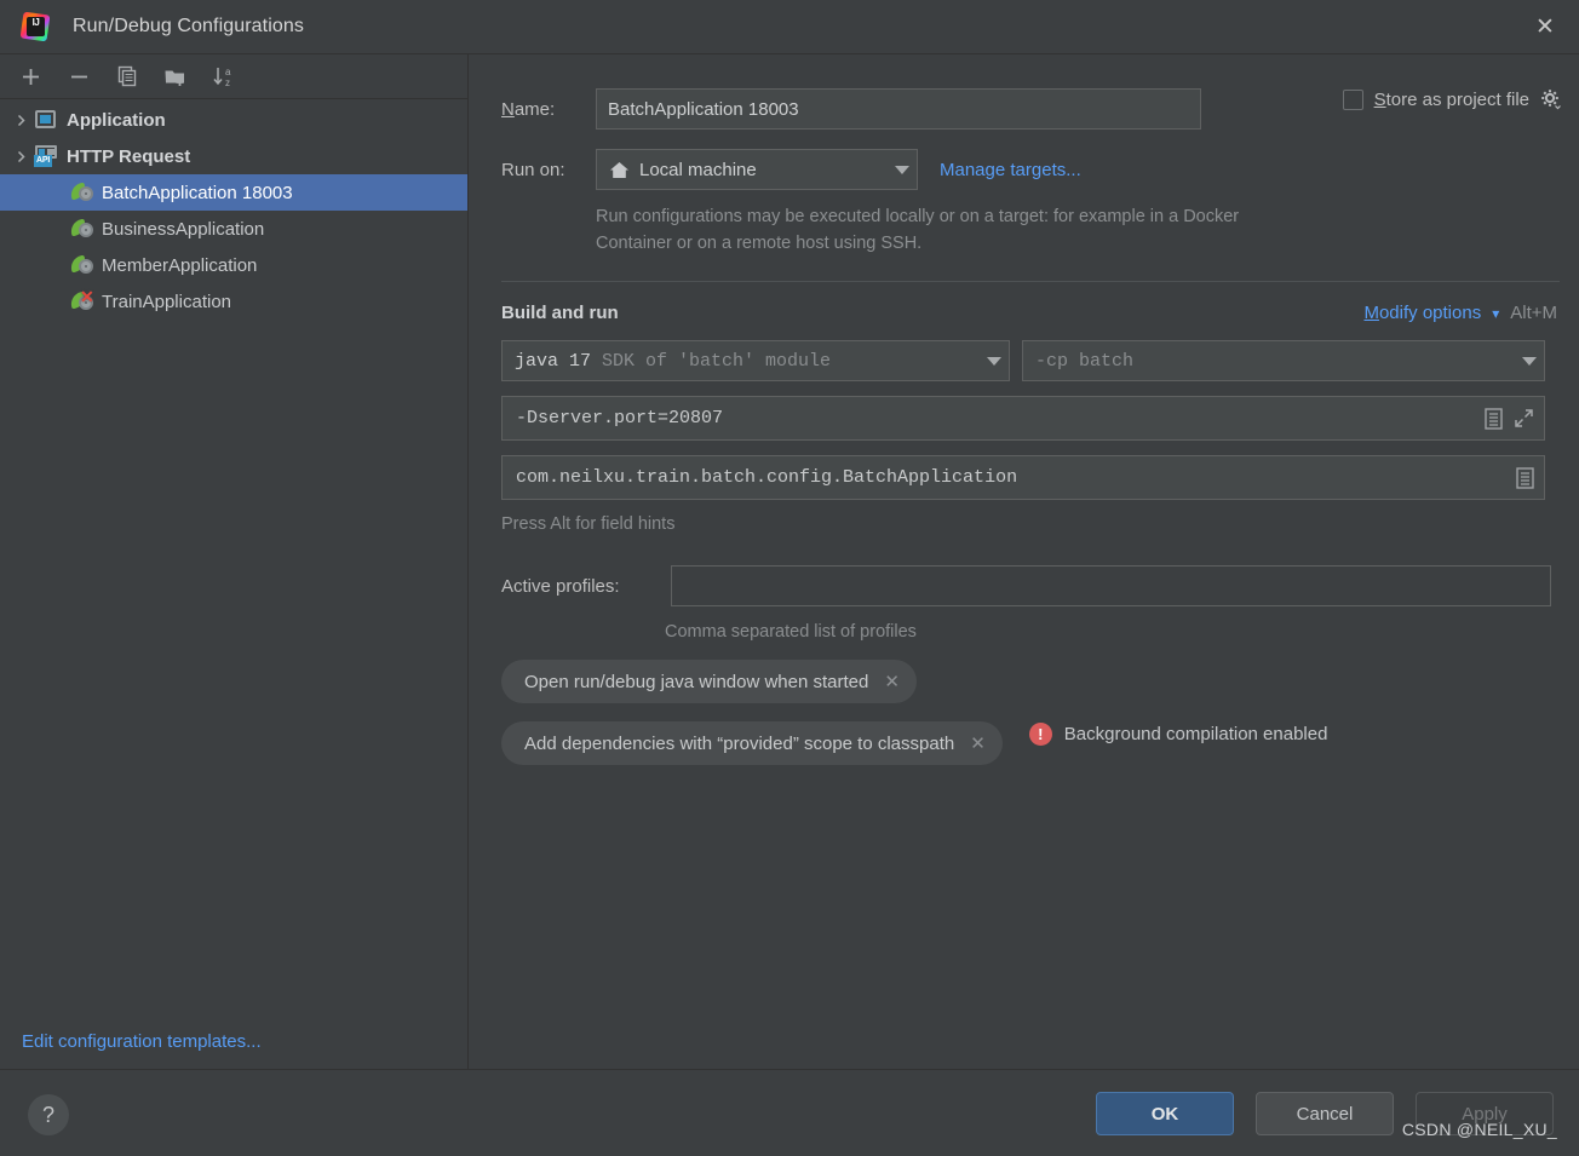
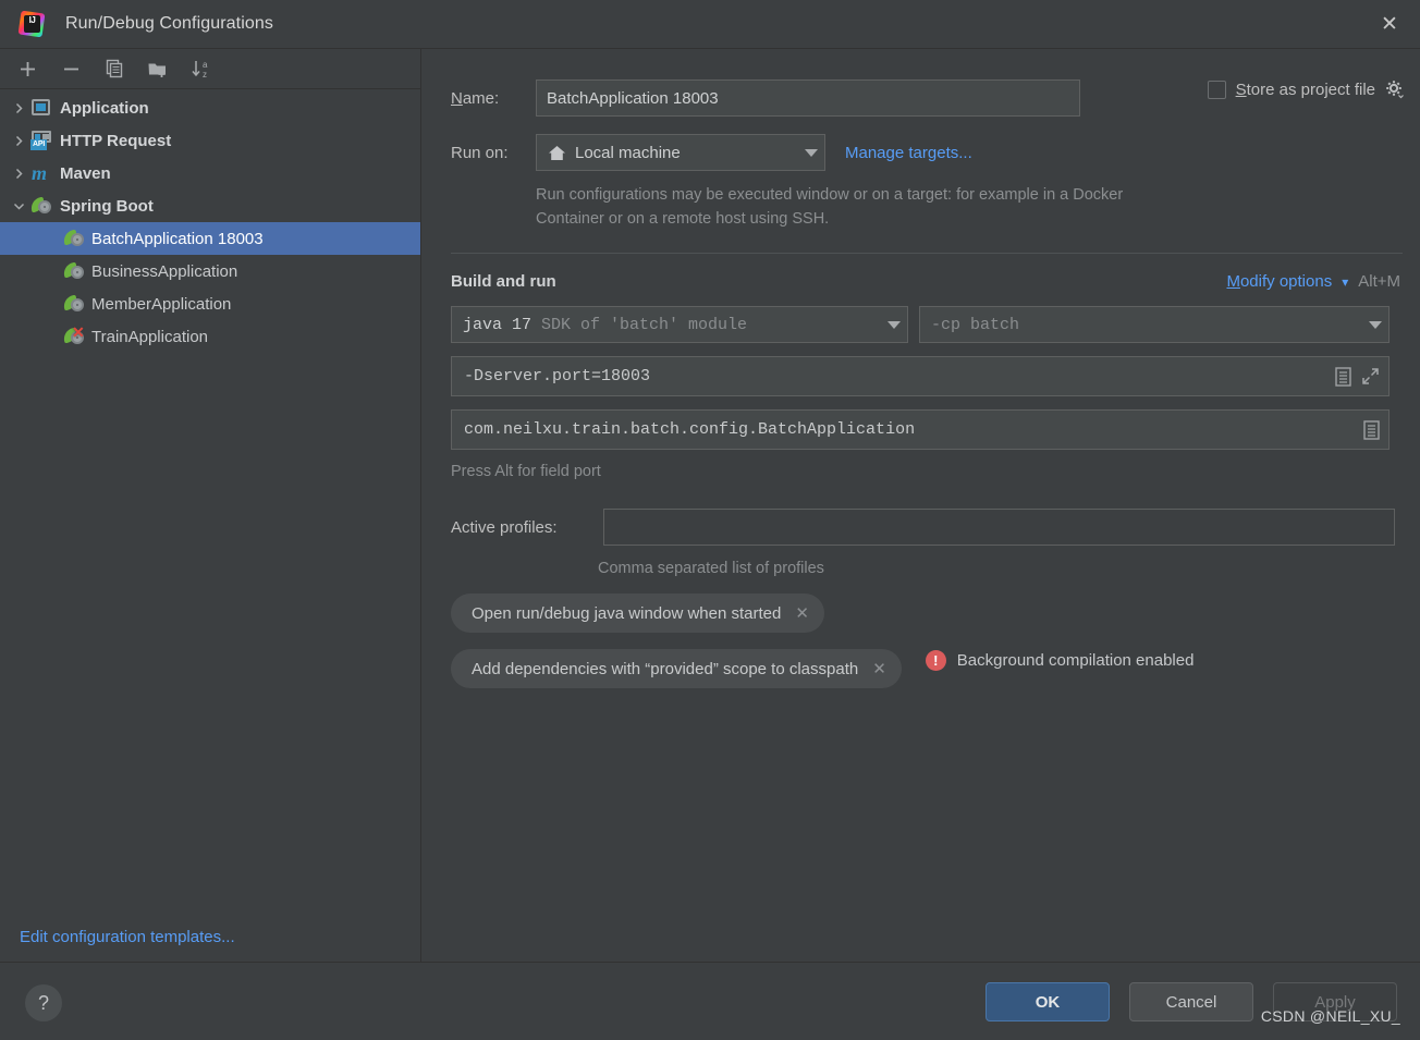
  IJ
  Run/Debug Configurations
  ✕
  a
  z
  Application
  HTTP Request
+ m
+ Maven
+ Spring Boot
  BatchApplication 18003
  BusinessApplication
  MemberApplication
  ✕
  TrainApplication
  Edit configuration templates...
  Name:
  BatchApplication 18003
  Store as project file
  Run on:
  Local machine
  Manage targets...
- Run configurations may be executed locally or on a target: for example in a Docker Container or on a remote host using SSH.
+ Run configurations may be executed window or on a target: for example in a Docker Container or on a remote host using SSH.
  Build and run
  Modify options
  ▾
  Alt+M
  java 17
  SDK of 'batch' module
  -cp batch
- -Dserver.port=20807
+ -Dserver.port=18003
  com.neilxu.train.batch.config.BatchApplication
- Press Alt for field hints
+ Press Alt for field port
  Active profiles:
  Comma separated list of profiles
  Open run/debug java window when started
  ✕
  Add dependencies with “provided” scope to classpath
  ✕
  !
  Background compilation enabled
  ?
  OK
  Cancel
  Apply
  CSDN @NEIL_XU_
